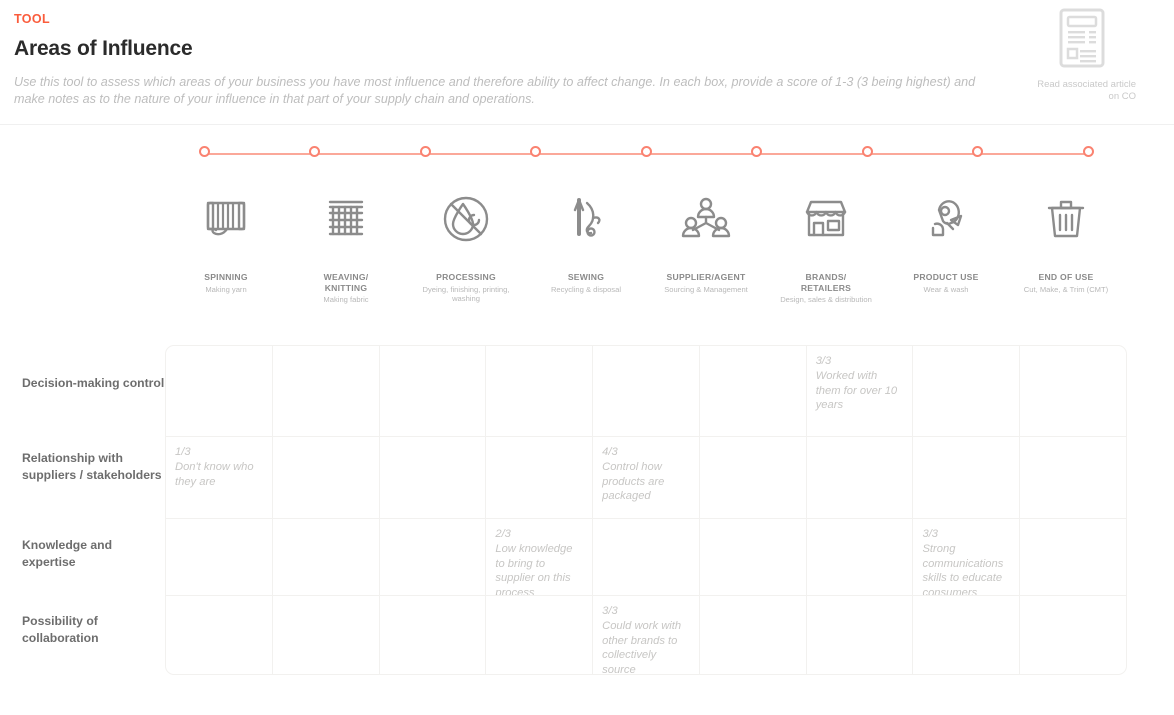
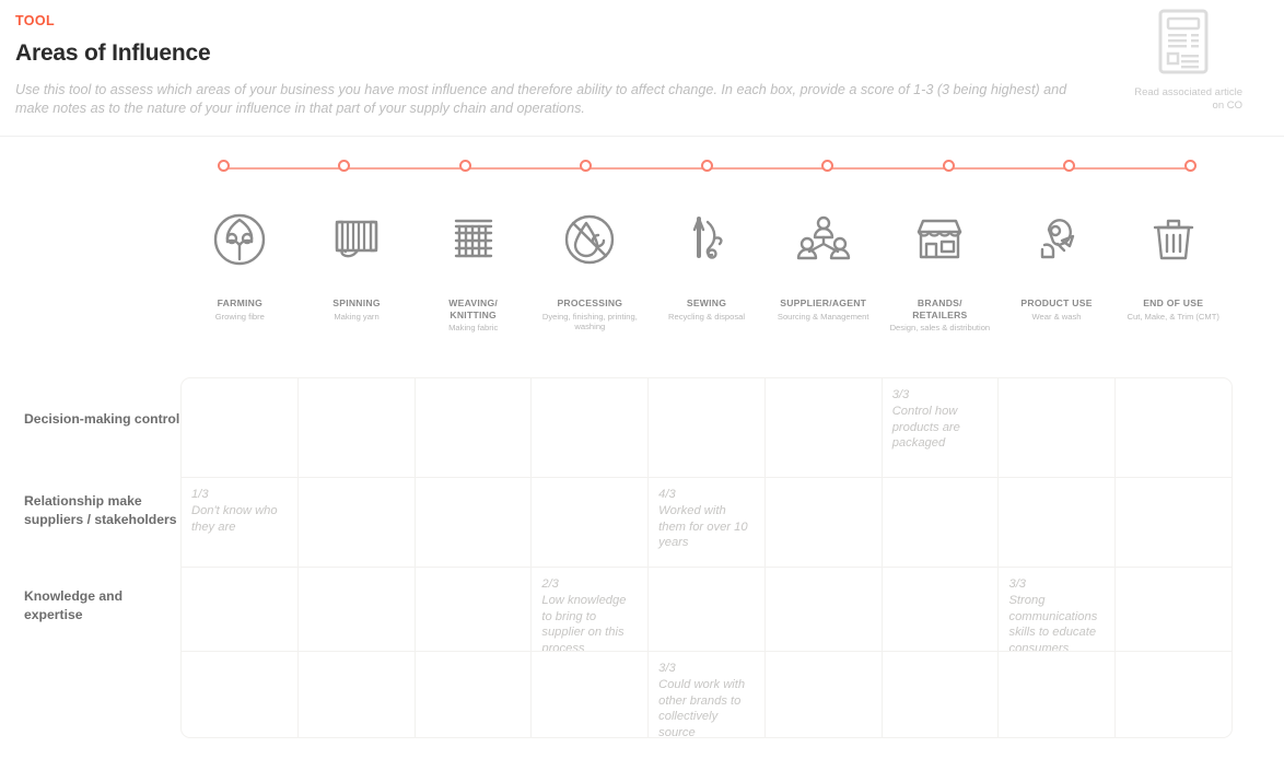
  TOOL
  Areas of Influence
  Use this tool to assess which areas of your business you have most influence and therefore ability to affect change. In each box, provide a score of 1-3 (3 being highest) and make notes as to the nature of your influence in that part of your supply chain and operations.
  Read associated article on CO
+ FARMING
+ Growing fibre
  SPINNING
  Making yarn
  WEAVING/
  KNITTING
  Making fabric
  PROCESSING
  Dyeing, finishing, printing, washing
  SEWING
  Recycling & disposal
  SUPPLIER/AGENT
  Sourcing & Management
  BRANDS/
  RETAILERS
  Design, sales & distribution
  PRODUCT USE
  Wear & wash
  END OF USE
  Cut, Make, & Trim (CMT)
  Decision-making control
- Relationship with suppliers / stakeholders
+ Relationship make suppliers / stakeholders
  Knowledge and expertise
- Possibility of collaboration
  3/3
- Worked with them for over 10 years
+ Control how products are packaged
  1/3
  Don't know who they are
  4/3
- Control how products are packaged
+ Worked with them for over 10 years
  2/3
  Low knowledge to bring to supplier on this process
  3/3
  Strong communications skills to educate consumers
  3/3
  Could work with other brands to collectively source
